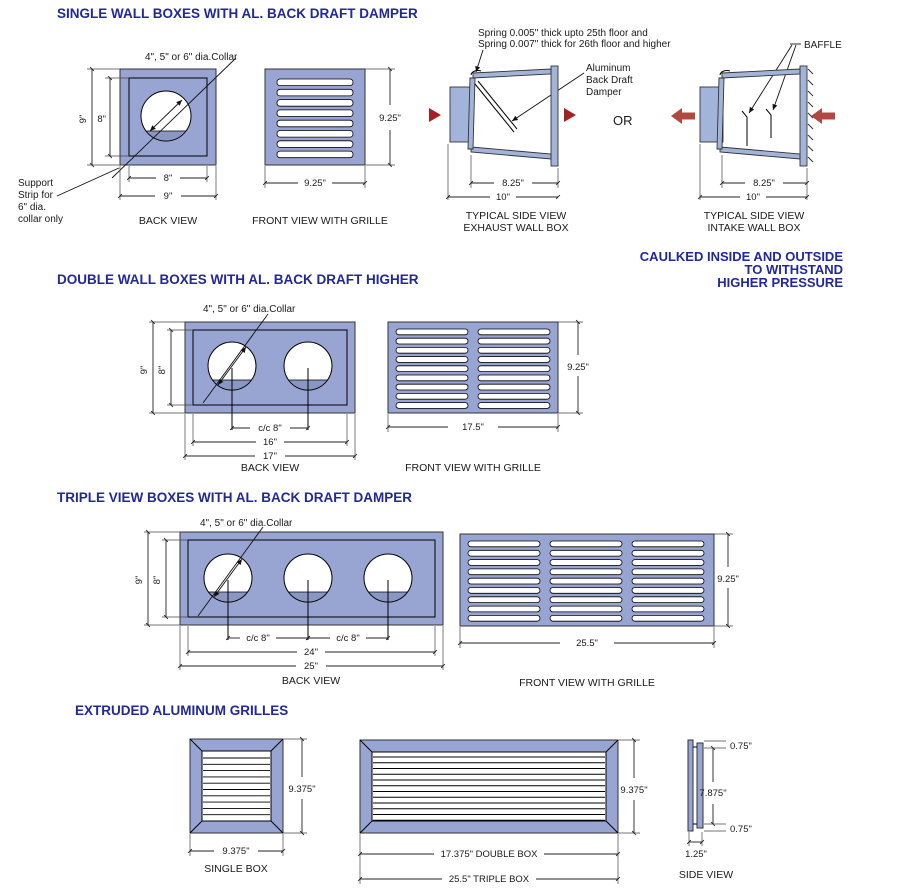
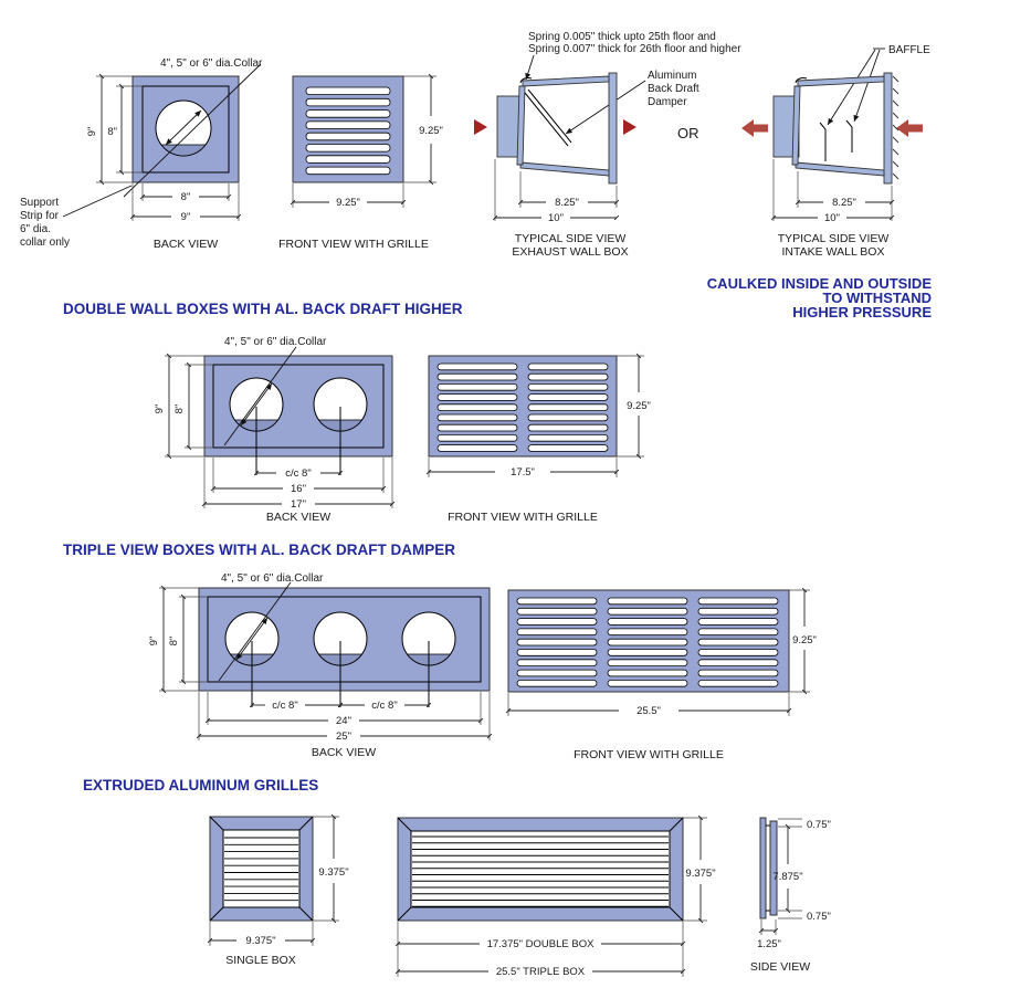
- SINGLE WALL BOXES WITH AL. BACK DRAFT DAMPER
  4", 5" or 6" dia.Collar
  8"
  8"
  9"
  BACK VIEW
  Support
  Strip for
  6" dia.
  collar only
  9.25"
  9.25"
  FRONT VIEW WITH GRILLE
  Spring 0.005" thick upto 25th floor and
  Spring 0.007" thick for 26th floor and higher
  Aluminum
  Back Draft
  Damper
  8.25"
  10"
  TYPICAL SIDE VIEW
  EXHAUST WALL BOX
  OR
  BAFFLE
  8.25"
  10"
  TYPICAL SIDE VIEW
  INTAKE WALL BOX
  CAULKED INSIDE AND OUTSIDE
  TO WITHSTAND
  HIGHER PRESSURE
  DOUBLE WALL BOXES WITH AL. BACK DRAFT HIGHER
  4", 5" or 6" dia.Collar
  c/c 8"
  16"
  17"
  BACK VIEW
  9.25"
  17.5"
  FRONT VIEW WITH GRILLE
  TRIPLE VIEW BOXES WITH AL. BACK DRAFT DAMPER
  4", 5" or 6" dia.Collar
  c/c 8"
  c/c 8"
  24"
  25"
  BACK VIEW
  9.25"
  25.5"
  FRONT VIEW WITH GRILLE
  EXTRUDED ALUMINUM GRILLES
  9.375"
  9.375"
  SINGLE BOX
  9.375"
  17.375" DOUBLE BOX
  25.5" TRIPLE BOX
  0.75"
  7.875"
  0.75"
  1.25"
  SIDE VIEW
